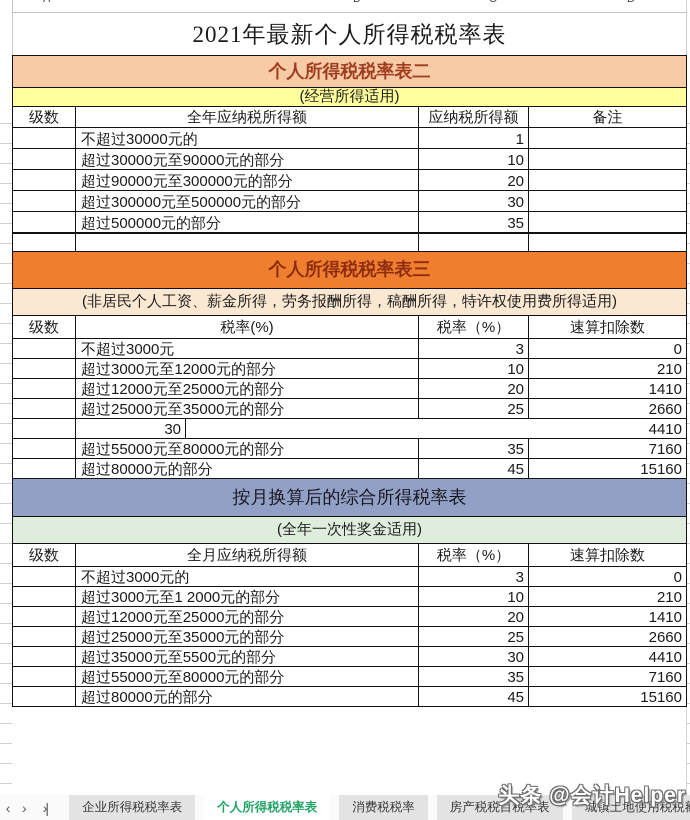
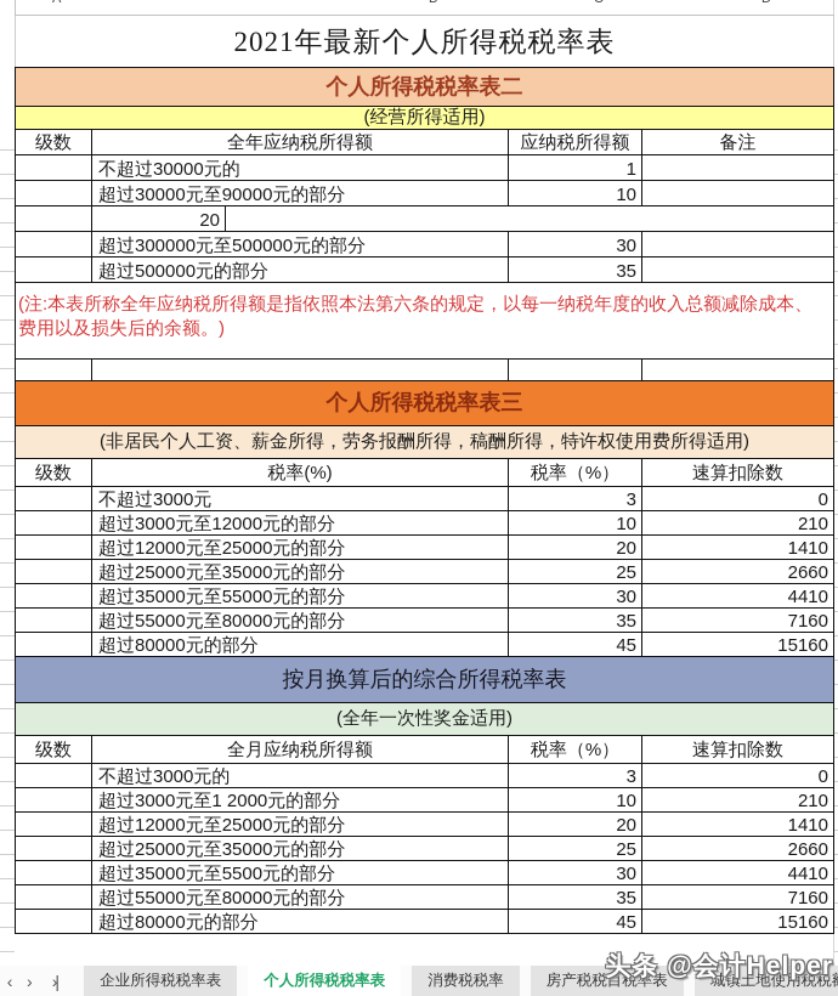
  2021年最新个人所得税税率表
  个人所得税税率表二
  (经营所得适用)
  级数
  全年应纳税所得额
  应纳税所得额
  备注
  不超过30000元的
  1
  超过30000元至90000元的部分
  10
- 超过90000元至300000元的部分
  20
  超过300000元至500000元的部分
  30
  超过500000元的部分
  35
+ (注:本表所称全年应纳税所得额是指依照本法第六条的规定，以每一纳税年度的收入总额减除成本、费用以及损失后的余额。)
  个人所得税税率表三
  (非居民个人工资、薪金所得，劳务报酬所得，稿酬所得，特许权使用费所得适用)
  级数
  税率(%)
  税率（%）
  速算扣除数
  不超过3000元
  3
  0
  超过3000元至12000元的部分
  10
  210
  超过12000元至25000元的部分
  20
  1410
  超过25000元至35000元的部分
  25
  2660
+ 超过35000元至55000元的部分
  30
  4410
  超过55000元至80000元的部分
  35
  7160
  超过80000元的部分
  45
  15160
  按月换算后的综合所得税率表
  (全年一次性奖金适用)
  级数
  全月应纳税所得额
  税率（%）
  速算扣除数
  不超过3000元的
  3
  0
  超过3000元至1 2000元的部分
  10
  210
  超过12000元至25000元的部分
  20
  1410
  超过25000元至35000元的部分
  25
  2660
  超过35000元至5500元的部分
  30
  4410
  超过55000元至80000元的部分
  35
  7160
  超过80000元的部分
  45
  15160
  ‹
  ›
  ›|
  企业所得税税率表
  个人所得税税率表
  消费税税率
  房产税税目税率表
  城镇土地使用税税
  头条 @会计Helper
